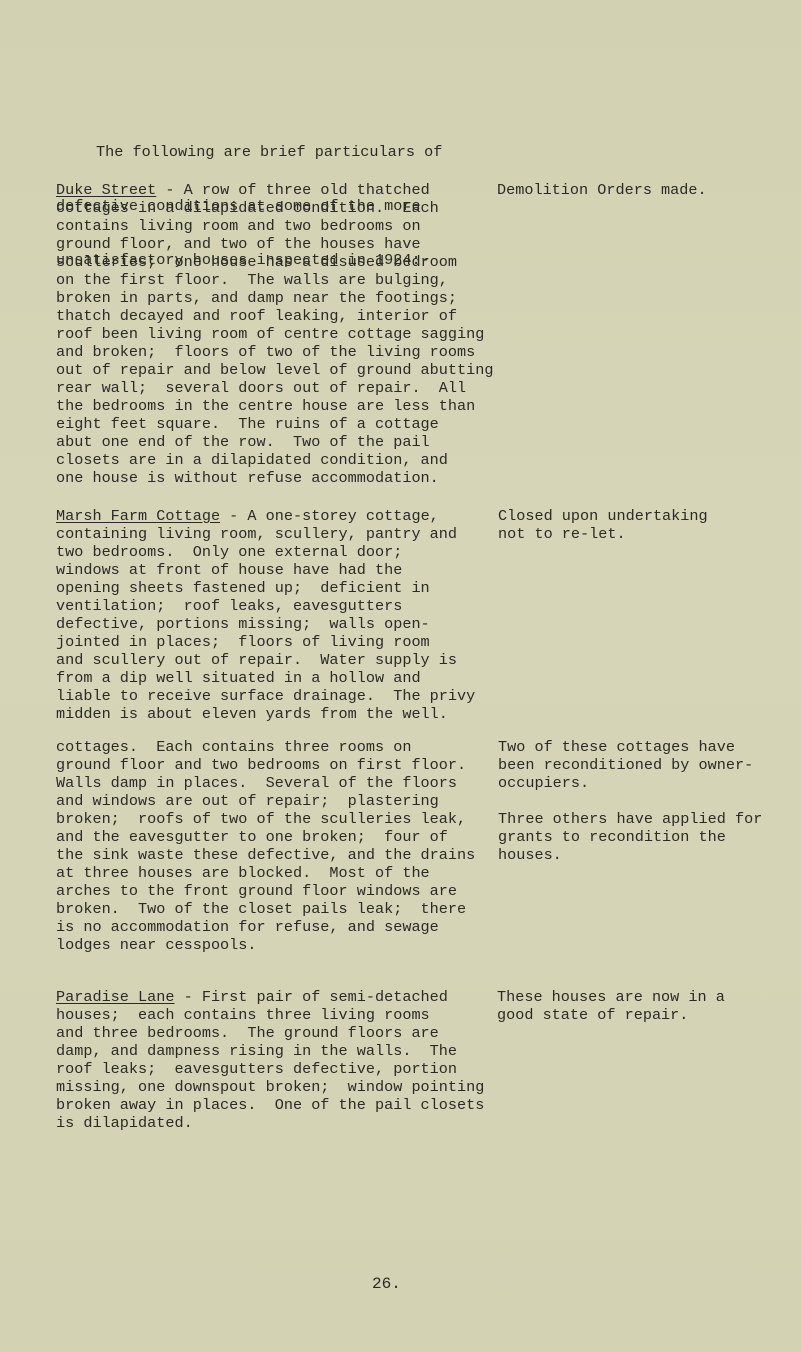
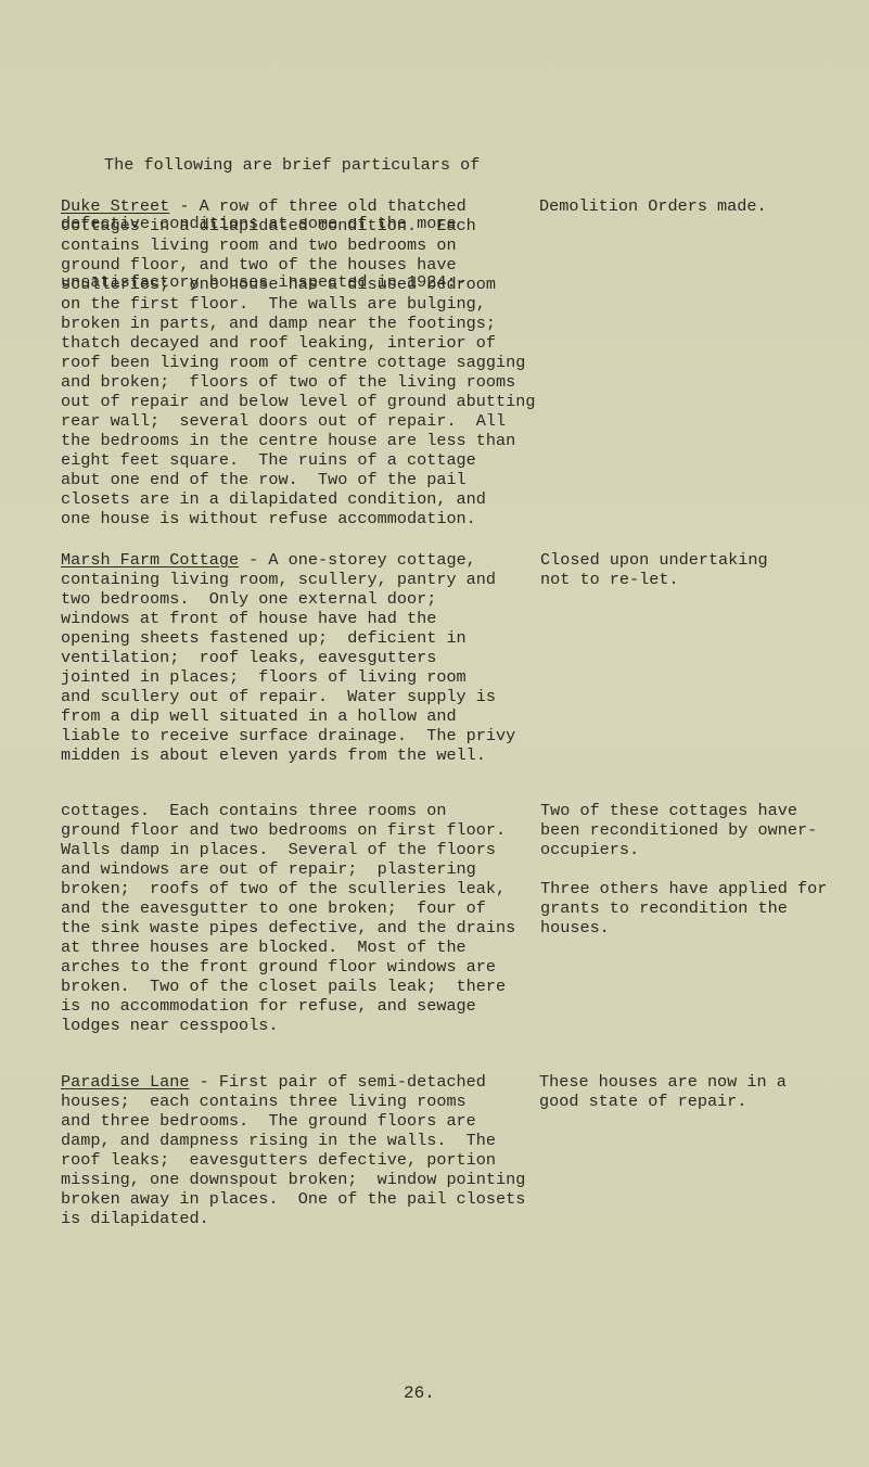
  The following are brief particulars of
  defective conditions at some of the more
  unsatisfactory houses inspected in 1924:-
  Duke Street - A row of three old thatched
  cottages in a dilapidated condition. Each
  contains living room and two bedrooms on
  ground floor, and two of the houses have
  sculleries; one house has a disused bedroom
  on the first floor. The walls are bulging,
  broken in parts, and damp near the footings;
  thatch decayed and roof leaking, interior of
  roof been living room of centre cottage sagging
  and broken; floors of two of the living rooms
  out of repair and below level of ground abutting
  rear wall; several doors out of repair. All
  the bedrooms in the centre house are less than
  eight feet square. The ruins of a cottage
  abut one end of the row. Two of the pail
  closets are in a dilapidated condition, and
  one house is without refuse accommodation.
  Demolition Orders made.
  Marsh Farm Cottage - A one-storey cottage,
  containing living room, scullery, pantry and
  two bedrooms. Only one external door;
  windows at front of house have had the
  opening sheets fastened up; deficient in
  ventilation; roof leaks, eavesgutters
- defective, portions missing; walls open-
  jointed in places; floors of living room
  and scullery out of repair. Water supply is
  from a dip well situated in a hollow and
  liable to receive surface drainage. The privy
  midden is about eleven yards from the well.
  Closed upon undertaking
  not to re-let.
  cottages. Each contains three rooms on
  ground floor and two bedrooms on first floor.
  Walls damp in places. Several of the floors
  and windows are out of repair; plastering
  broken; roofs of two of the sculleries leak,
  and the eavesgutter to one broken; four of
- the sink waste these defective, and the drains
+ the sink waste pipes defective, and the drains
  at three houses are blocked. Most of the
  arches to the front ground floor windows are
  broken. Two of the closet pails leak; there
  is no accommodation for refuse, and sewage
  lodges near cesspools.
  Two of these cottages have
  been reconditioned by owner-
  occupiers.
  Three others have applied for
  grants to recondition the
  houses.
  Paradise Lane - First pair of semi-detached
  houses; each contains three living rooms
  and three bedrooms. The ground floors are
  damp, and dampness rising in the walls. The
  roof leaks; eavesgutters defective, portion
  missing, one downspout broken; window pointing
  broken away in places. One of the pail closets
  is dilapidated.
  These houses are now in a
  good state of repair.
  26.
